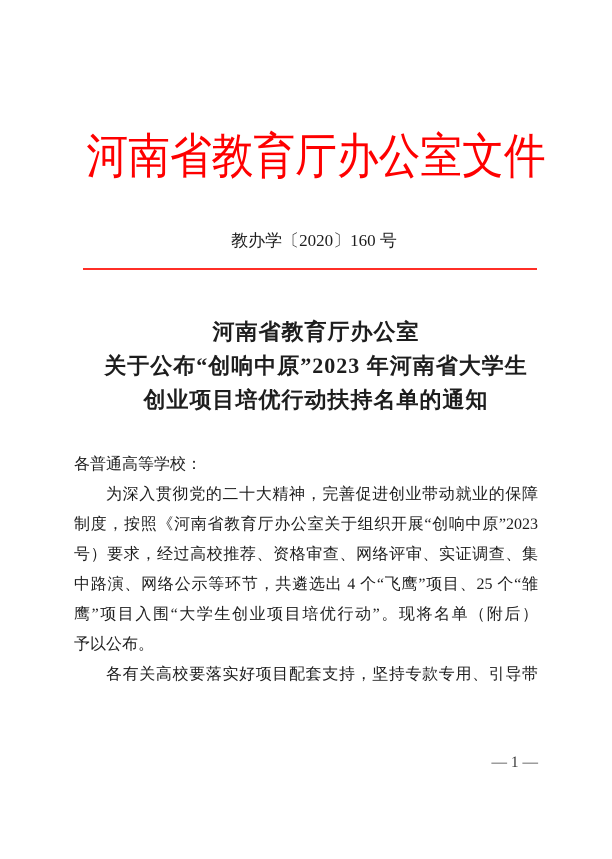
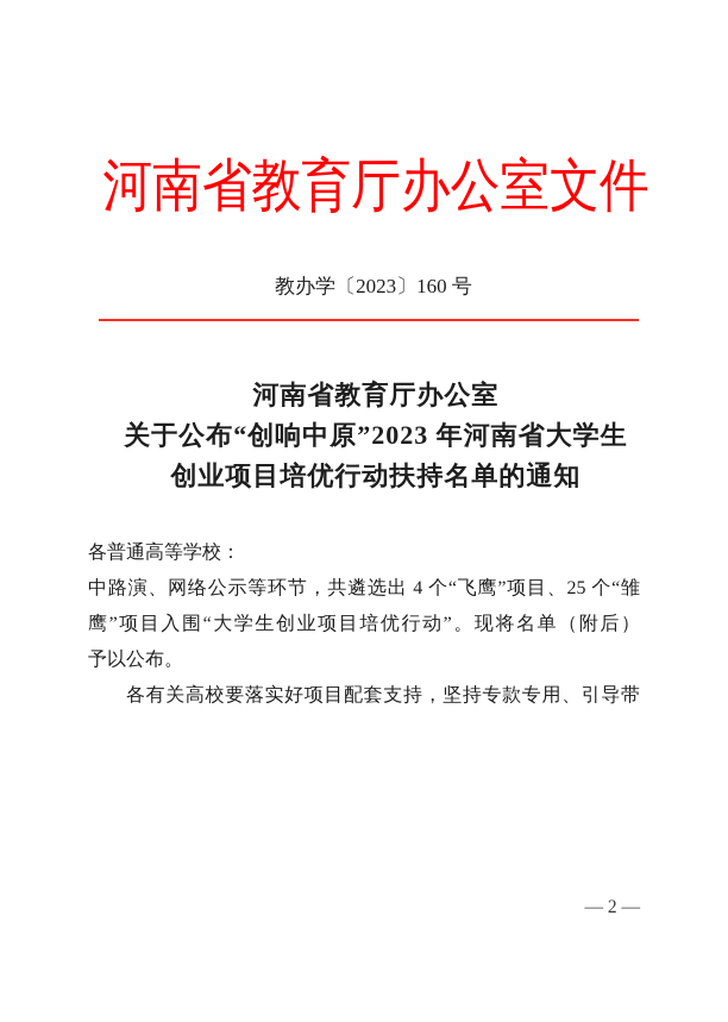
  河南省教育厅办公室文件
- 教办学〔2020〕160 号
+ 教办学〔2023〕160 号
  河南省教育厅办公室
  关于公布“创响中原”2023 年河南省大学生
  创业项目培优行动扶持名单的通知
  各普通高等学校：
- 为深入贯彻党的二十大精神，完善促进创业带动就业的保障
- 制度，按照《河南省教育厅办公室关于组织开展“创响中原”2023
- 号）要求，经过高校推荐、资格审查、网络评审、实证调查、集
  中路演、网络公示等环节，共遴选出 4 个“飞鹰”项目、25 个“雏
  鹰”项目入围“大学生创业项目培优行动”。现将名单（附后）
  予以公布。
  各有关高校要落实好项目配套支持，坚持专款专用、引导带
- — 1 —
+ — 2 —
